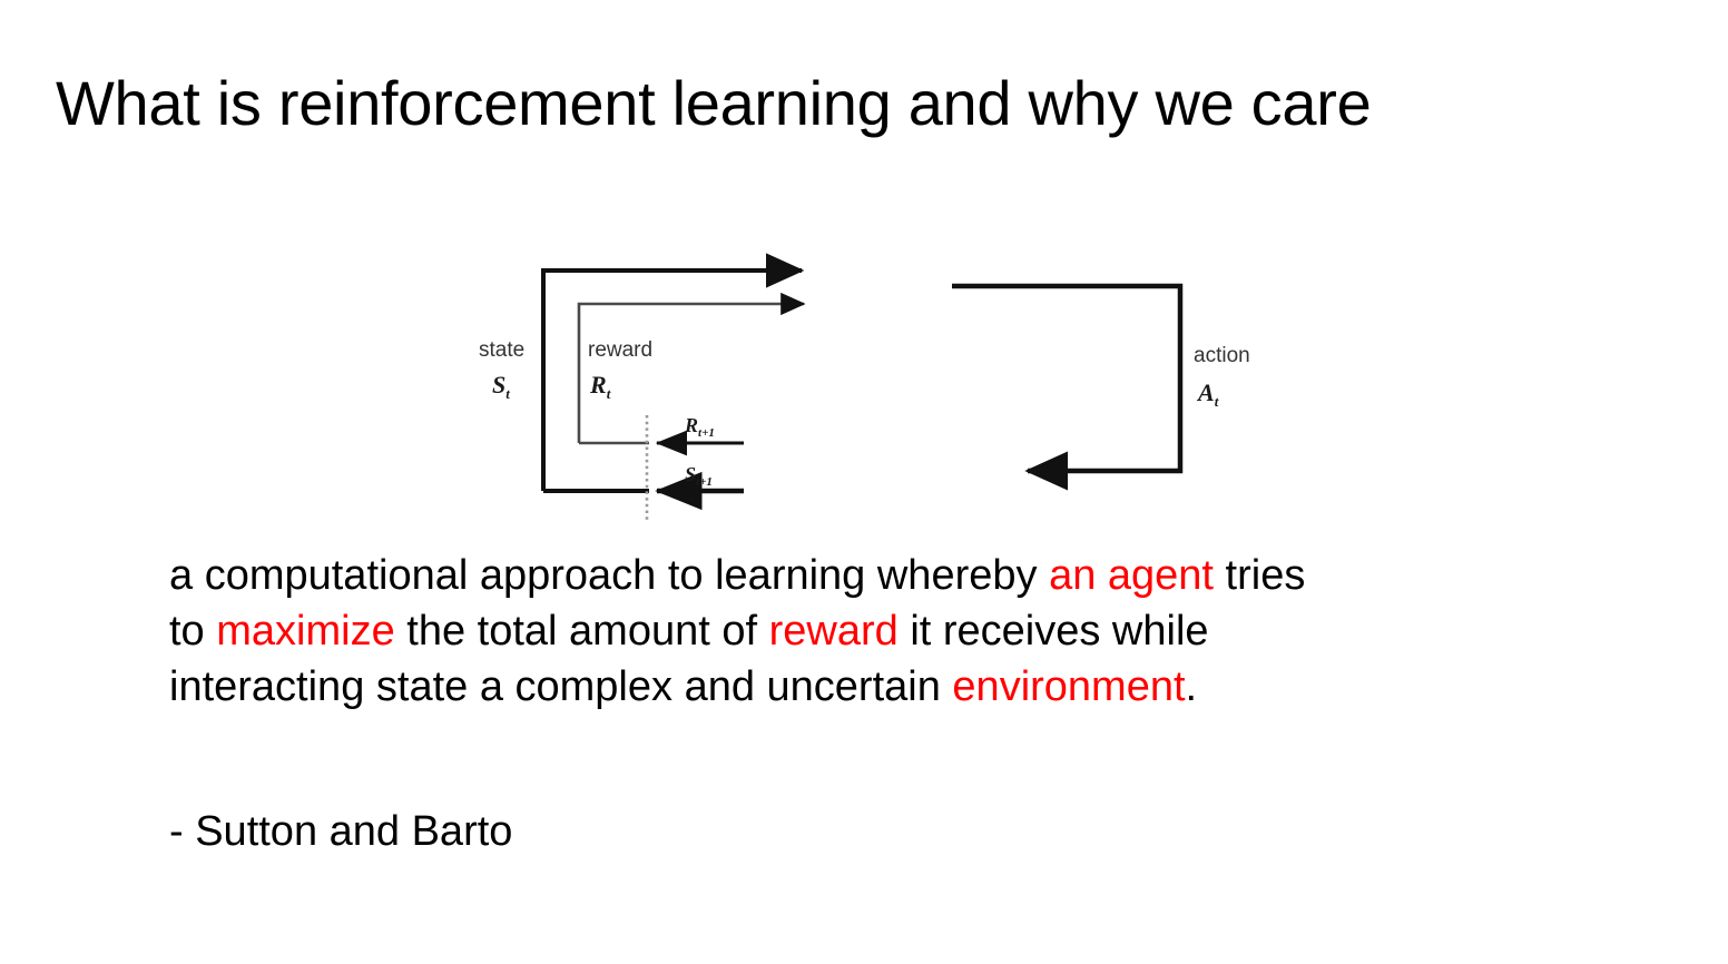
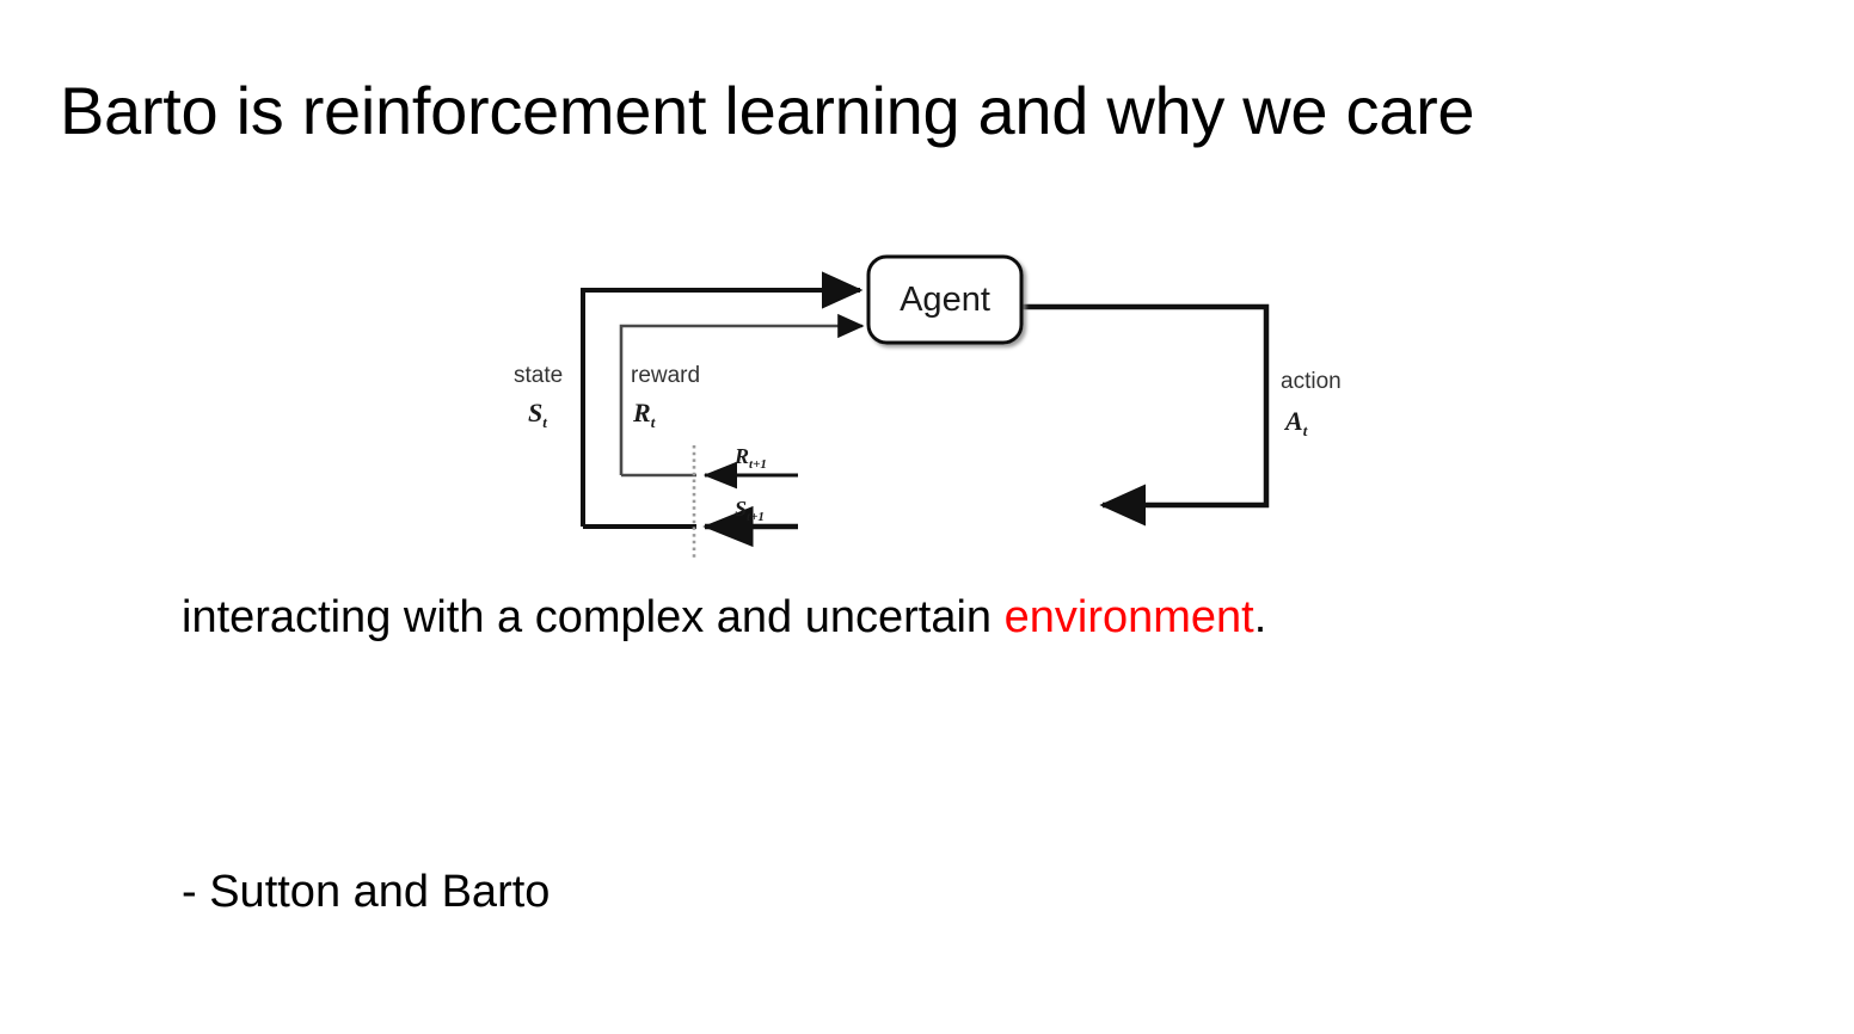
- What is reinforcement learning and why we care
+ Barto is reinforcement learning and why we care
+ Agent
  state
  St
  reward
  Rt
  action
  At
  Rt+1
  St+1
- a computational approach to learning whereby an agent tries
- to maximize the total amount of reward it receives while
- interacting state a complex and uncertain environment.
+ interacting with a complex and uncertain environment.
  - Sutton and Barto
